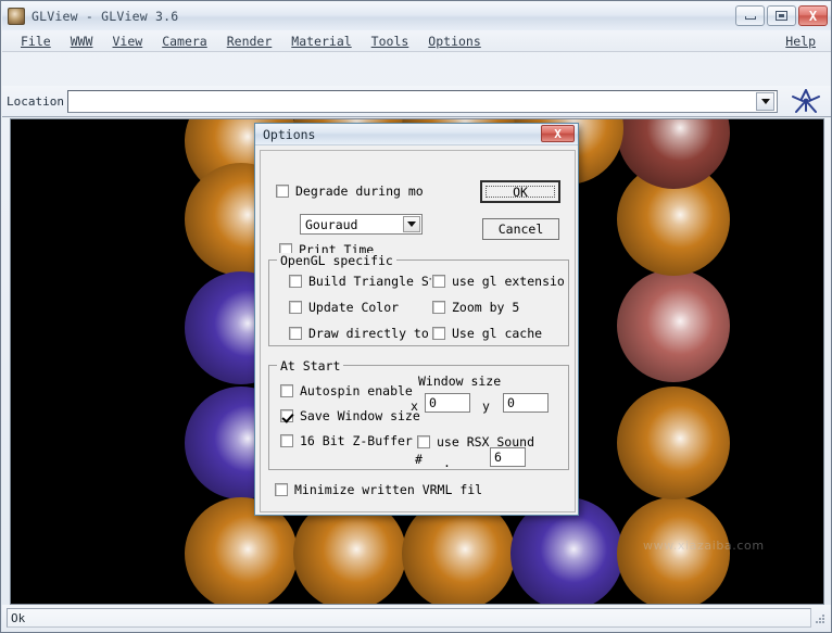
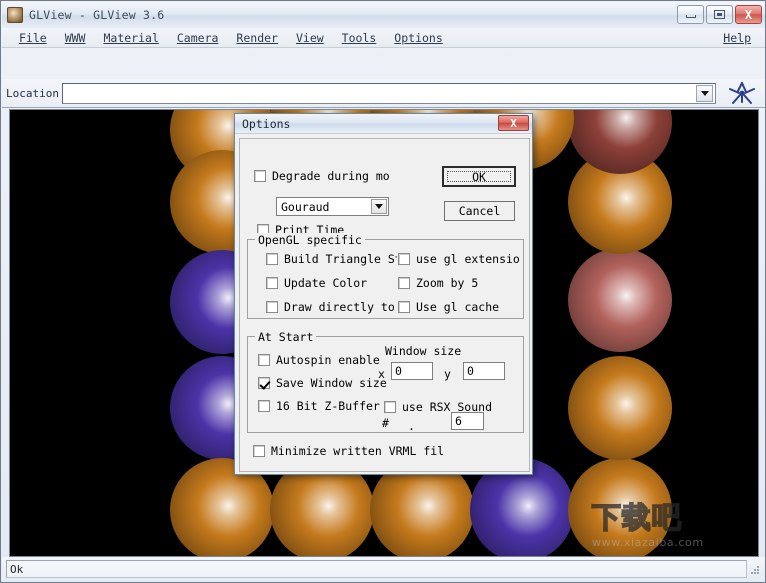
  GLView - GLView 3.6
  X
  File
  WWW
- View
+ Material
  Camera
  Render
- Material
+ View
  Tools
  Options
  Help
  Location
+ 下载吧
  www.xiazaiba.com
  Ok
  Options
  X
  Degrade during mo
  Gouraud
  Print Time
  OK
  Cancel
  OpenGL specific
  Build Triangle S
  use gl extensio
  Update Color
  Zoom by 5
  Draw directly to
  Use gl cache
  At Start
  Autospin enable
  Save Window size
  16 Bit Z-Buffer
  Window size
  x
  0
  y
  0
  use RSX Sound
  #
  .
  6
  Minimize written VRML fil
